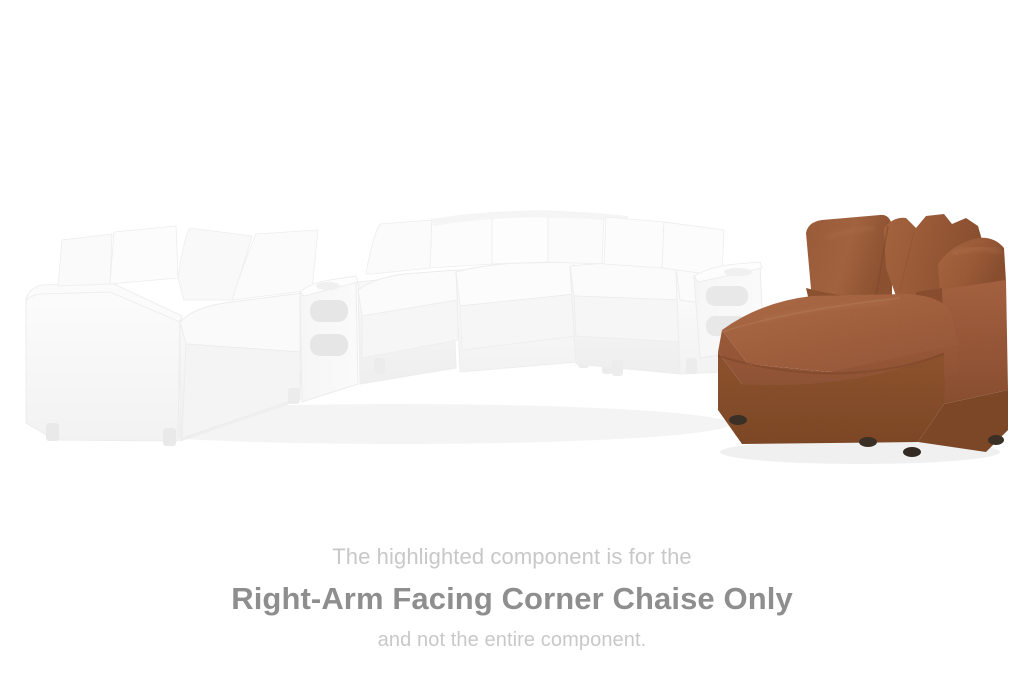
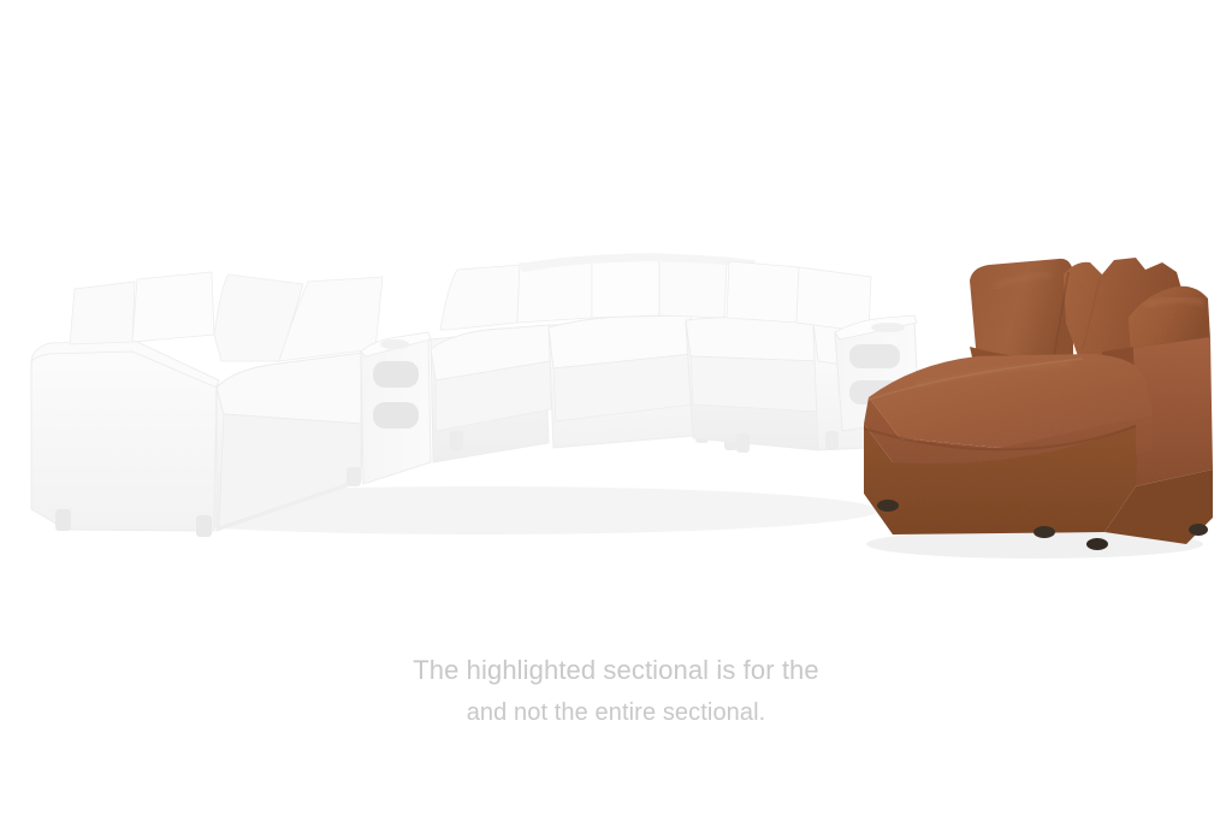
- The highlighted component is for the
+ The highlighted sectional is for the
- Right-Arm Facing Corner Chaise Only
- and not the entire component.
+ and not the entire sectional.
